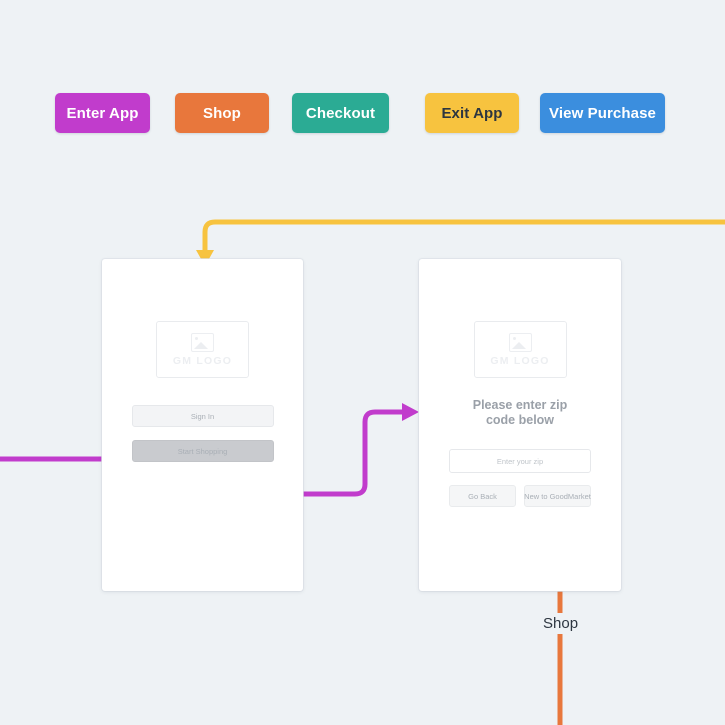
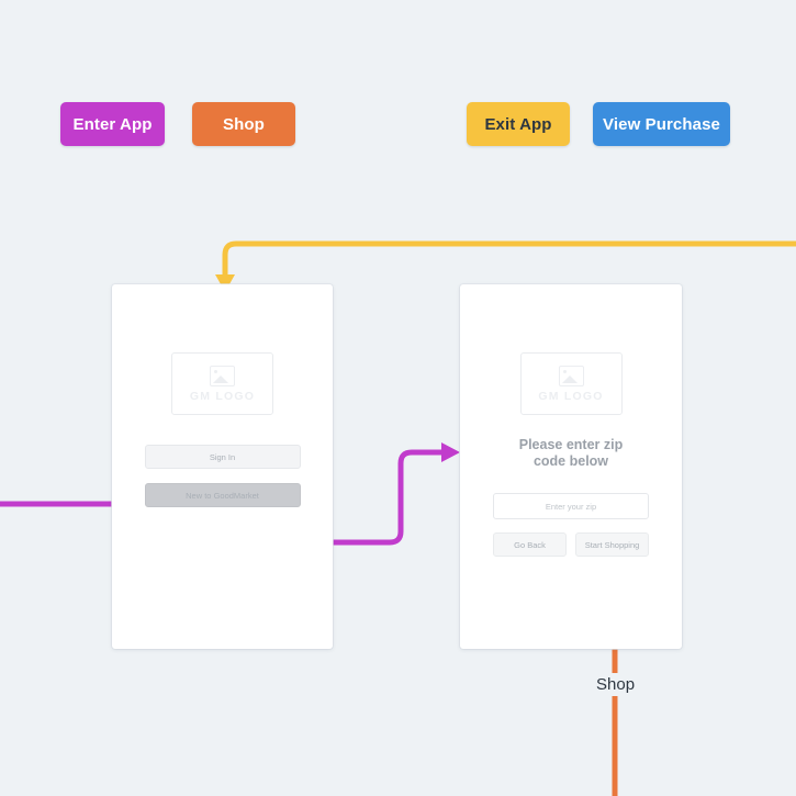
  Enter App
  Shop
- Checkout
  Exit App
  View Purchase
  Sign In
- Start Shopping
+ New to GoodMarket
  Please enter zip
  code below
  Enter your zip
  Go Back
- New to GoodMarket
+ Start Shopping
  Shop
